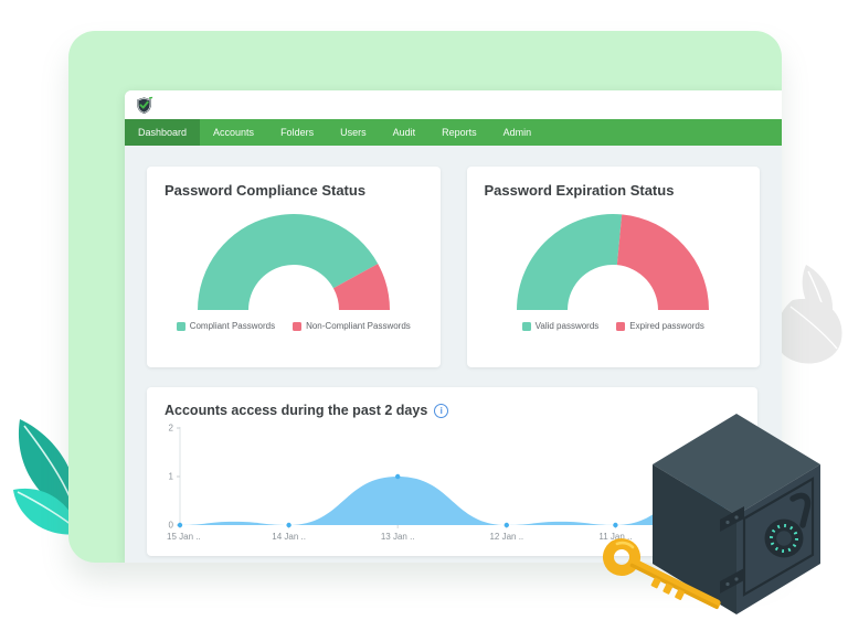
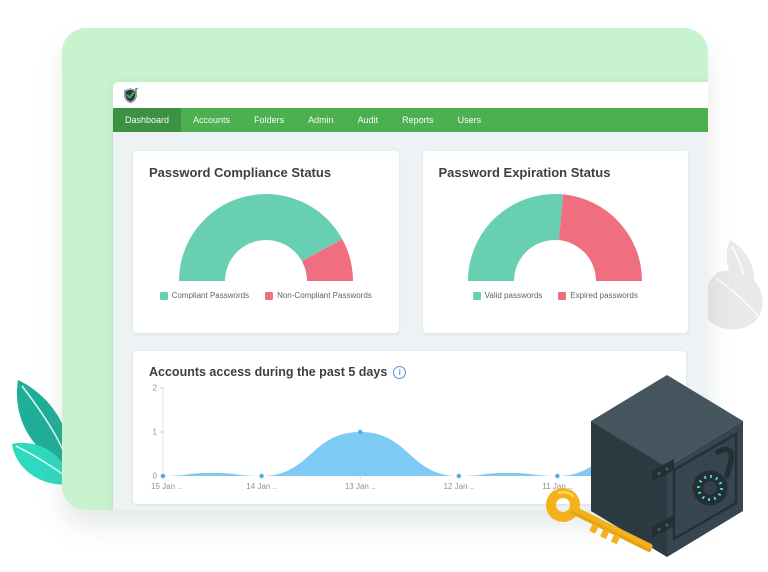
  Dashboard
  Accounts
  Folders
- Users
+ Admin
  Audit
  Reports
- Admin
+ Users
  Password Compliance Status
  Compliant Passwords
  Non-Compliant Passwords
  Password Expiration Status
  Valid passwords
  Expired passwords
- Accounts access during the past 2 days
+ Accounts access during the past 5 days
  i
  0
  1
  2
  15 Jan ..
  14 Jan ..
  13 Jan ..
  12 Jan ..
  11 Jan ..
